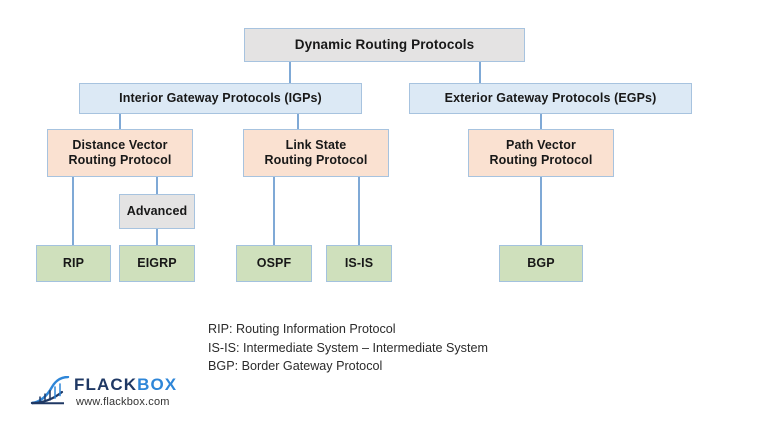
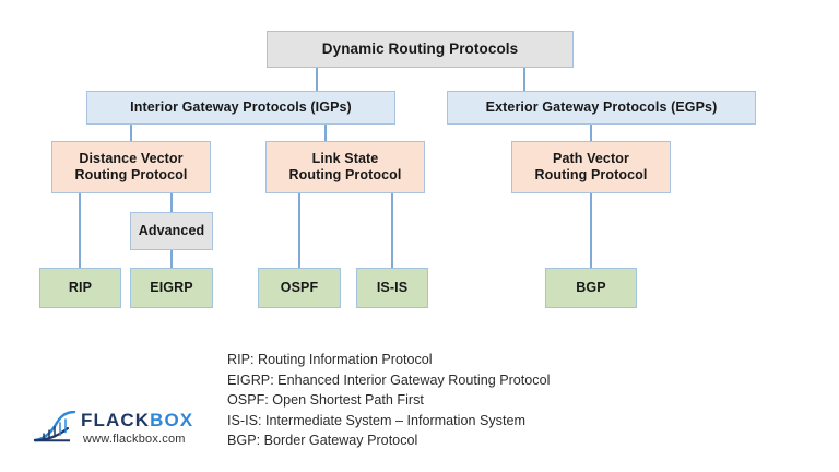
  Dynamic Routing Protocols
  Interior Gateway Protocols (IGPs)
  Exterior Gateway Protocols (EGPs)
  Distance Vector
  Routing Protocol
  Link State
  Routing Protocol
  Path Vector
  Routing Protocol
  Advanced
  RIP
  EIGRP
  OSPF
  IS-IS
  BGP
  RIP: Routing Information Protocol
+ EIGRP: Enhanced Interior Gateway Routing Protocol
+ OSPF: Open Shortest Path First
- IS-IS: Intermediate System – Intermediate System
+ IS-IS: Intermediate System – Information System
  BGP: Border Gateway Protocol
  FLACKBOX
  www.flackbox.com
